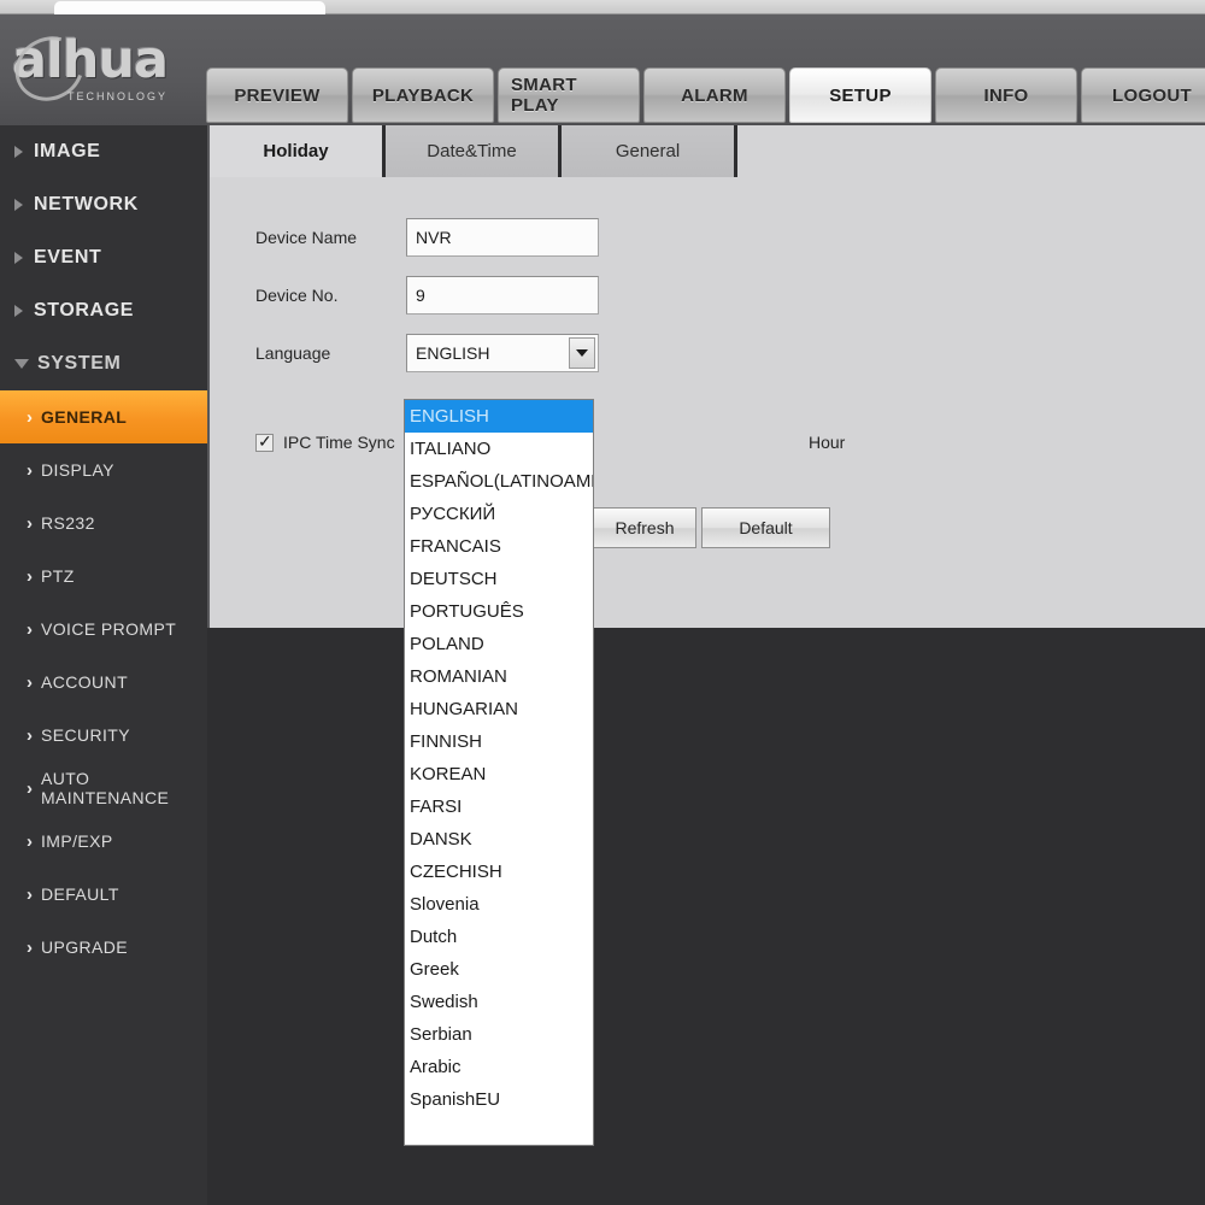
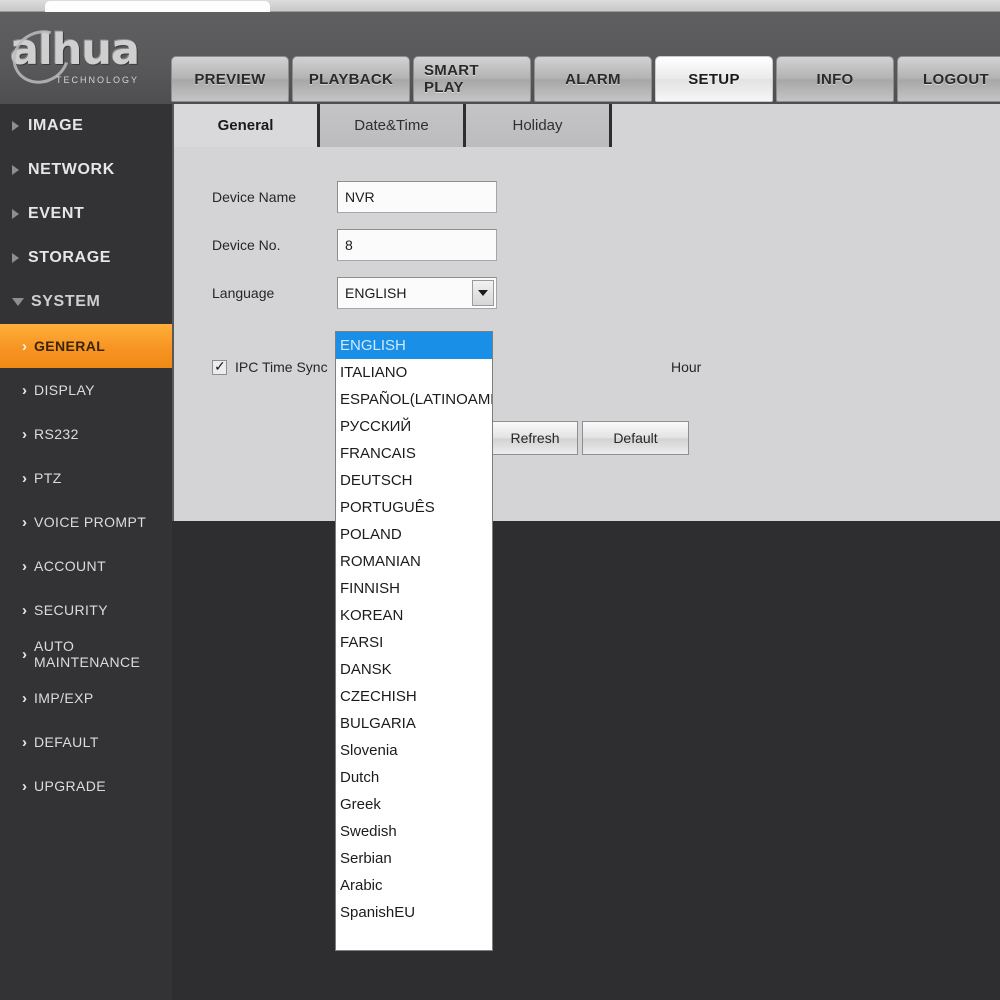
  alhua
  TECHNOLOGY
  PREVIEW
  PLAYBACK
  SMART PLAY
  ALARM
  SETUP
  INFO
  LOGOUT
  IMAGE
  NETWORK
  EVENT
  STORAGE
  SYSTEM
  ›
  GENERAL
  ›
  DISPLAY
  ›
  RS232
  ›
  PTZ
  ›
  VOICE PROMPT
  ›
  ACCOUNT
  ›
  SECURITY
  ›
  AUTO MAINTENANCE
  ›
  IMP/EXP
  ›
  DEFAULT
  ›
  UPGRADE
- Holiday
+ General
  Date&Time
- General
+ Holiday
  Device Name
  NVR
  Device No.
- 9
+ 8
  Language
  ENGLISH
  IPC Time Sync
  Hour
  Refresh
  Default
  ENGLISH
  ITALIANO
  ESPAÑOL(LATINOAM
  РУССКИЙ
  FRANCAIS
  DEUTSCH
  PORTUGUÊS
  POLAND
  ROMANIAN
- HUNGARIAN
  FINNISH
  KOREAN
  FARSI
  DANSK
  CZECHISH
+ BULGARIA
  Slovenia
  Dutch
  Greek
  Swedish
  Serbian
  Arabic
  SpanishEU
